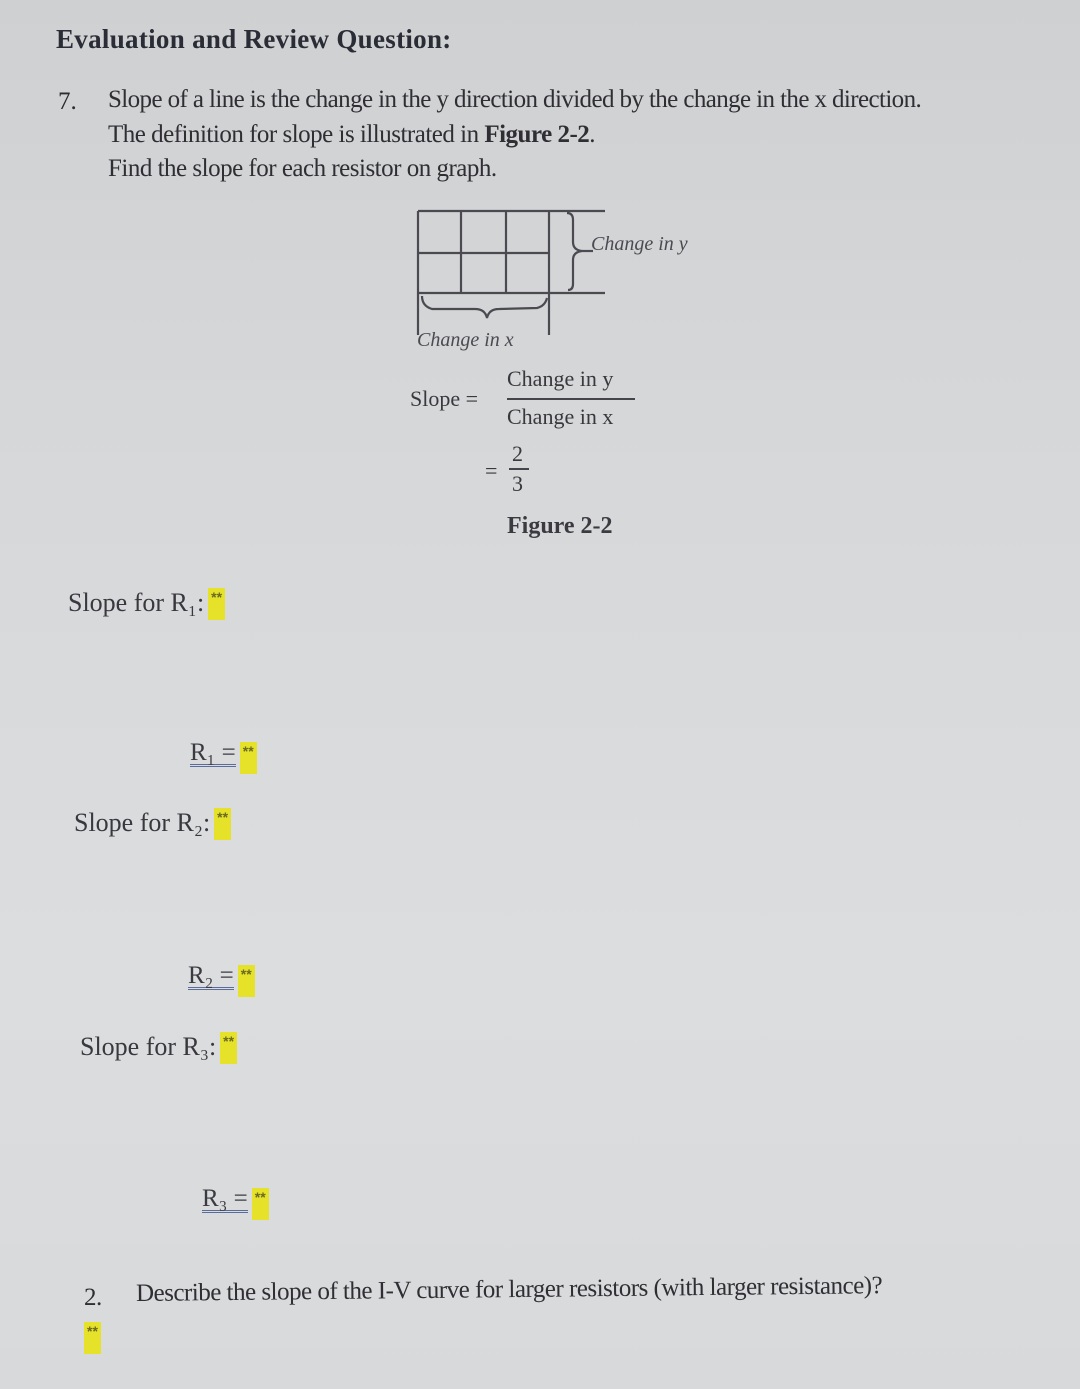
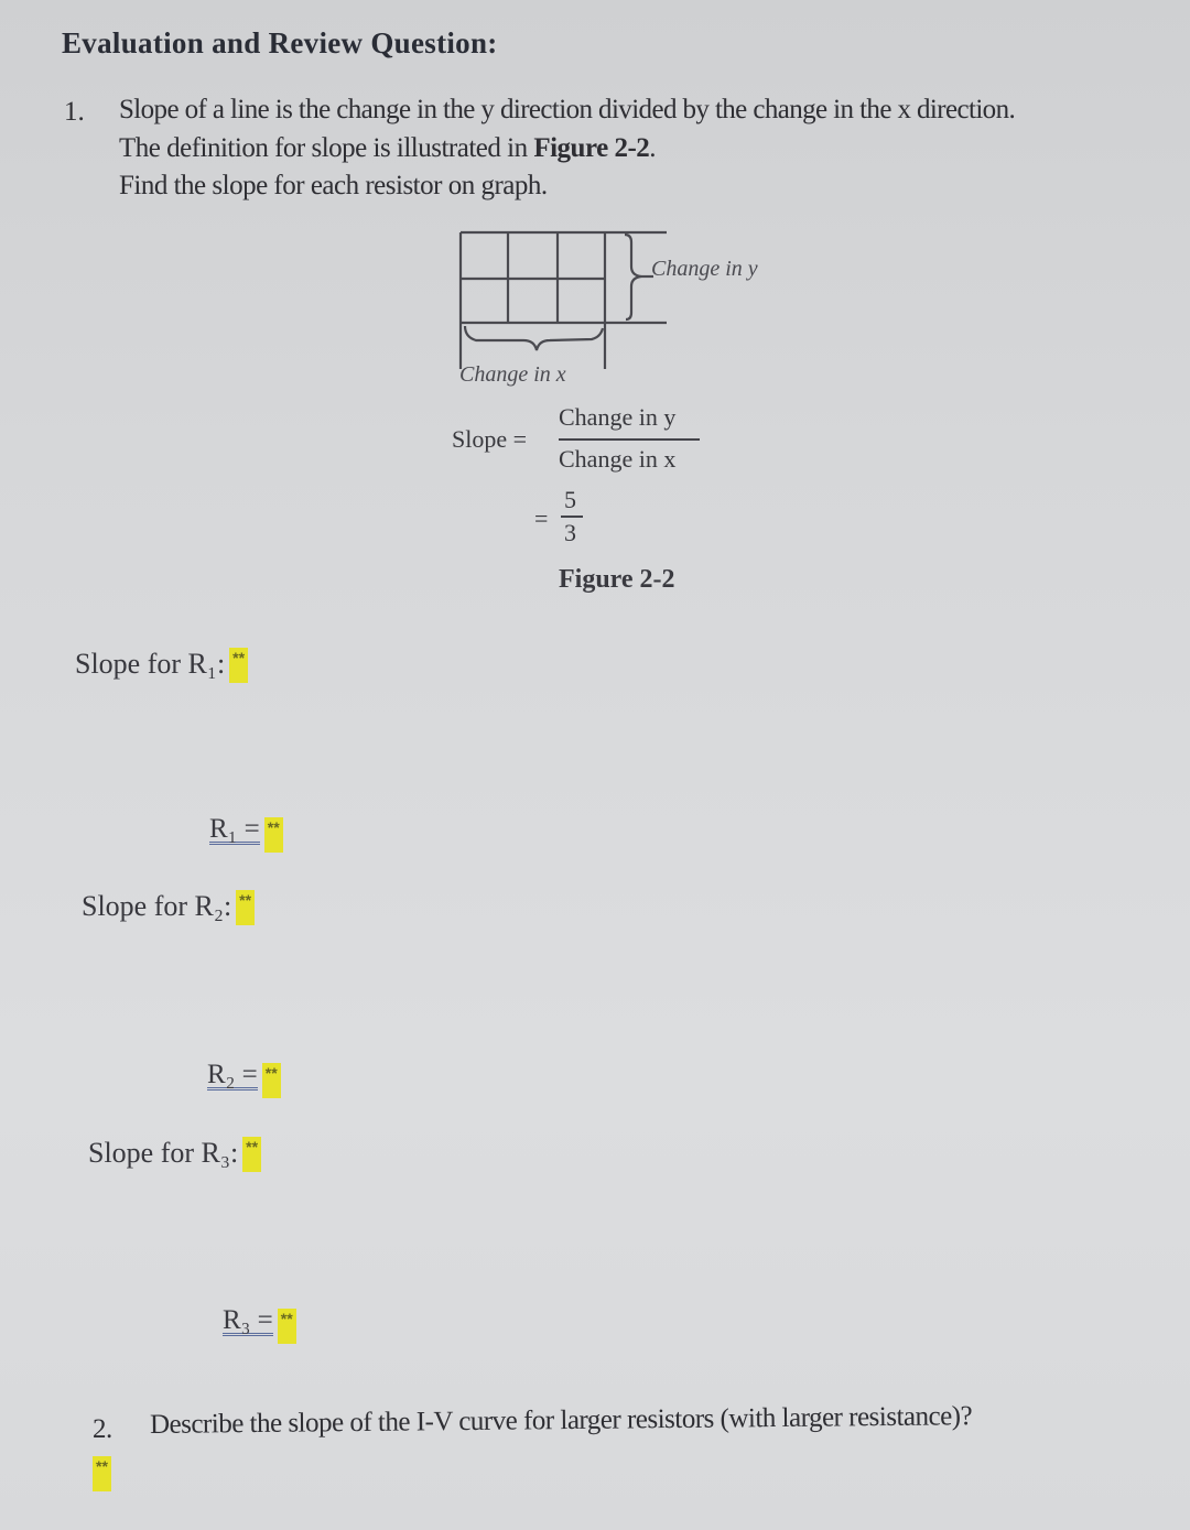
  Evaluation and Review Question:
- 7.
+ 1.
  Slope of a line is the change in the y direction divided by the change in the x direction.
  The definition for slope is illustrated in Figure 2-2.
  Find the slope for each resistor on graph.
  Change in y
  Change in x
  Slope =
  Change in y
  Change in x
  =
- 2
+ 5
  3
  Figure 2-2
  Slope for R₁: **
  R₁ = **
  Slope for R₂: **
  R₂ = **
  Slope for R₃: **
  R₃ = **
  2.
  Describe the slope of the I-V curve for larger resistors (with larger resistance)?
  **
